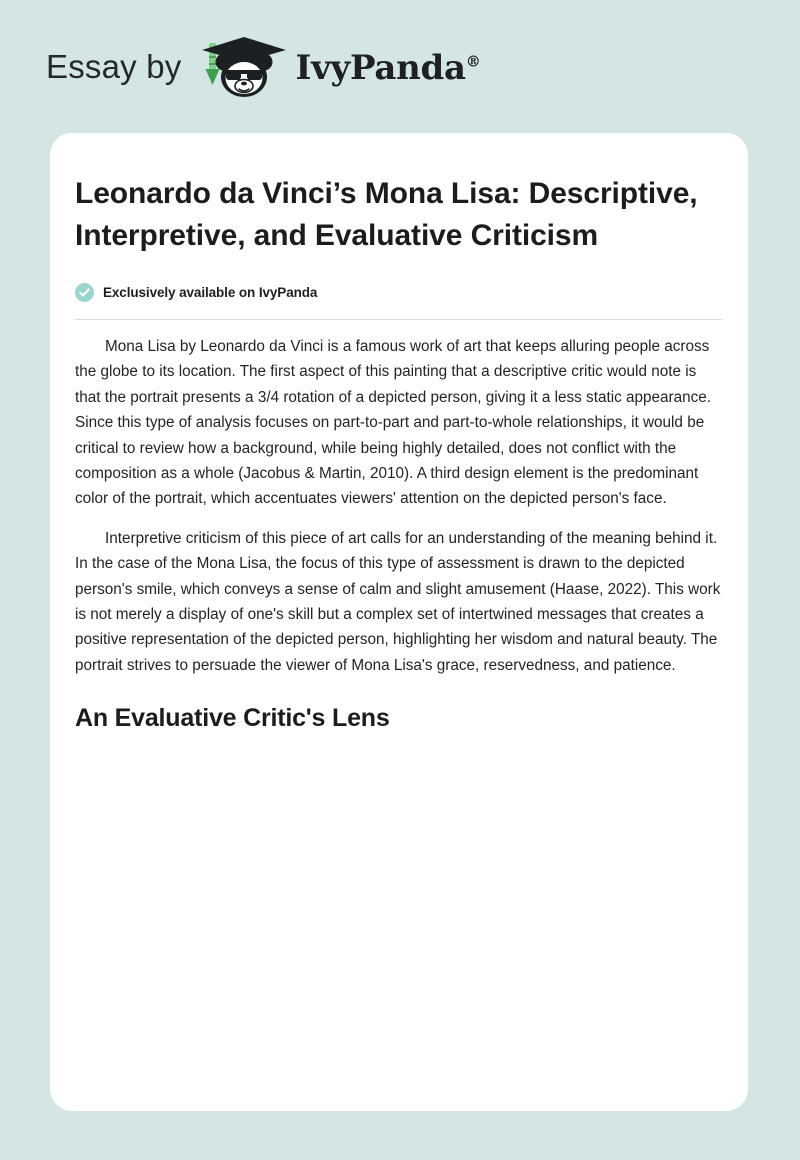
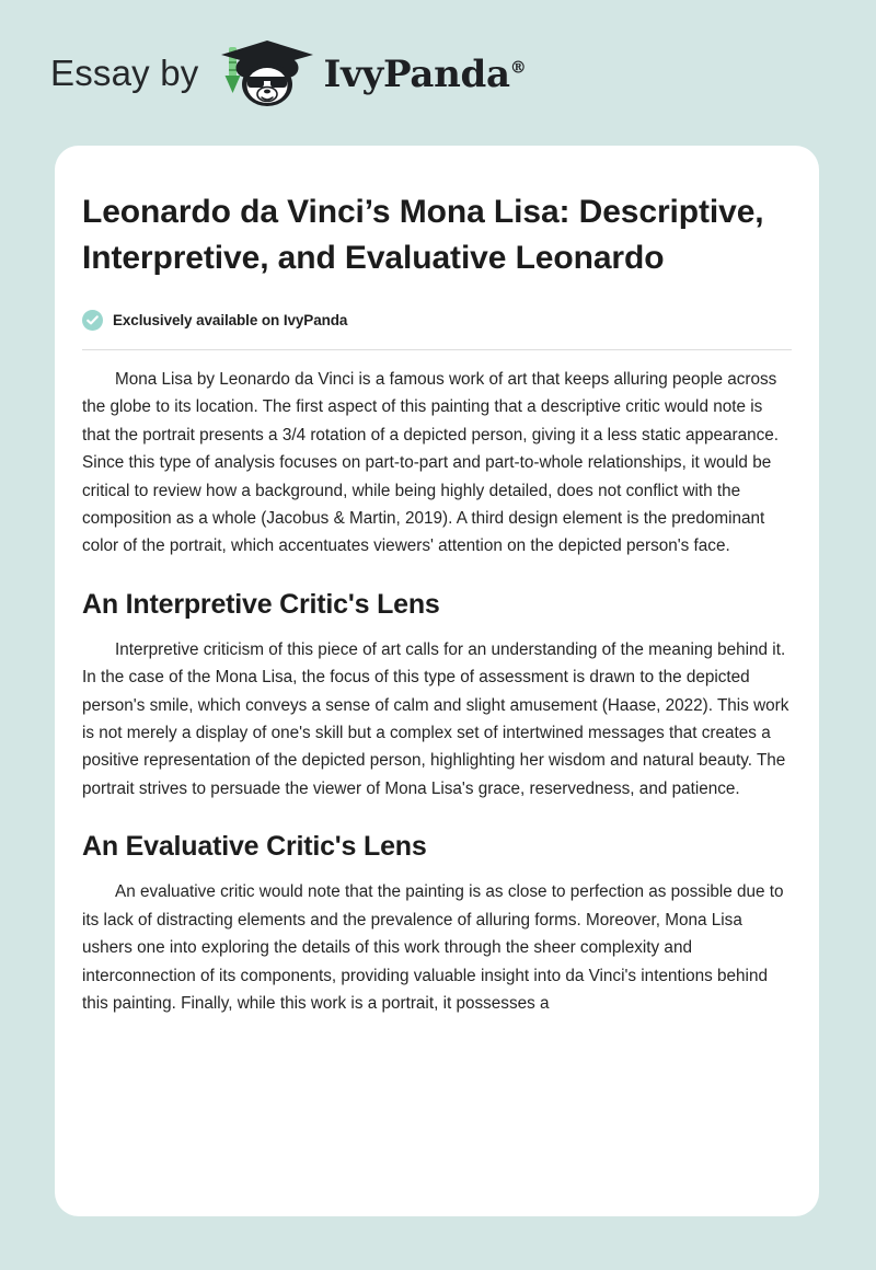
  Essay by
  IvyPanda®
- Leonardo da Vinci’s Mona Lisa: Descriptive, Interpretive, and Evaluative Criticism
+ Leonardo da Vinci’s Mona Lisa: Descriptive, Interpretive, and Evaluative Leonardo
  Exclusively available on IvyPanda
- Mona Lisa by Leonardo da Vinci is a famous work of art that keeps alluring people across the globe to its location. The first aspect of this painting that a descriptive critic would note is that the portrait presents a 3/4 rotation of a depicted person, giving it a less static appearance. Since this type of analysis focuses on part-to-part and part-to-whole relationships, it would be critical to review how a background, while being highly detailed, does not conflict with the composition as a whole (Jacobus & Martin, 2010). A third design element is the predominant color of the portrait, which accentuates viewers' attention on the depicted person's face.
+ Mona Lisa by Leonardo da Vinci is a famous work of art that keeps alluring people across the globe to its location. The first aspect of this painting that a descriptive critic would note is that the portrait presents a 3/4 rotation of a depicted person, giving it a less static appearance. Since this type of analysis focuses on part-to-part and part-to-whole relationships, it would be critical to review how a background, while being highly detailed, does not conflict with the composition as a whole (Jacobus & Martin, 2019). A third design element is the predominant color of the portrait, which accentuates viewers' attention on the depicted person's face.
+ An Interpretive Critic's Lens
  Interpretive criticism of this piece of art calls for an understanding of the meaning behind it. In the case of the Mona Lisa, the focus of this type of assessment is drawn to the depicted person's smile, which conveys a sense of calm and slight amusement (Haase, 2022). This work is not merely a display of one's skill but a complex set of intertwined messages that creates a positive representation of the depicted person, highlighting her wisdom and natural beauty. The portrait strives to persuade the viewer of Mona Lisa's grace, reservedness, and patience.
  An Evaluative Critic's Lens
+ An evaluative critic would note that the painting is as close to perfection as possible due to its lack of distracting elements and the prevalence of alluring forms. Moreover, Mona Lisa ushers one into exploring the details of this work through the sheer complexity and interconnection of its components, providing valuable insight into da Vinci's intentions behind this painting. Finally, while this work is a portrait, it possesses a
